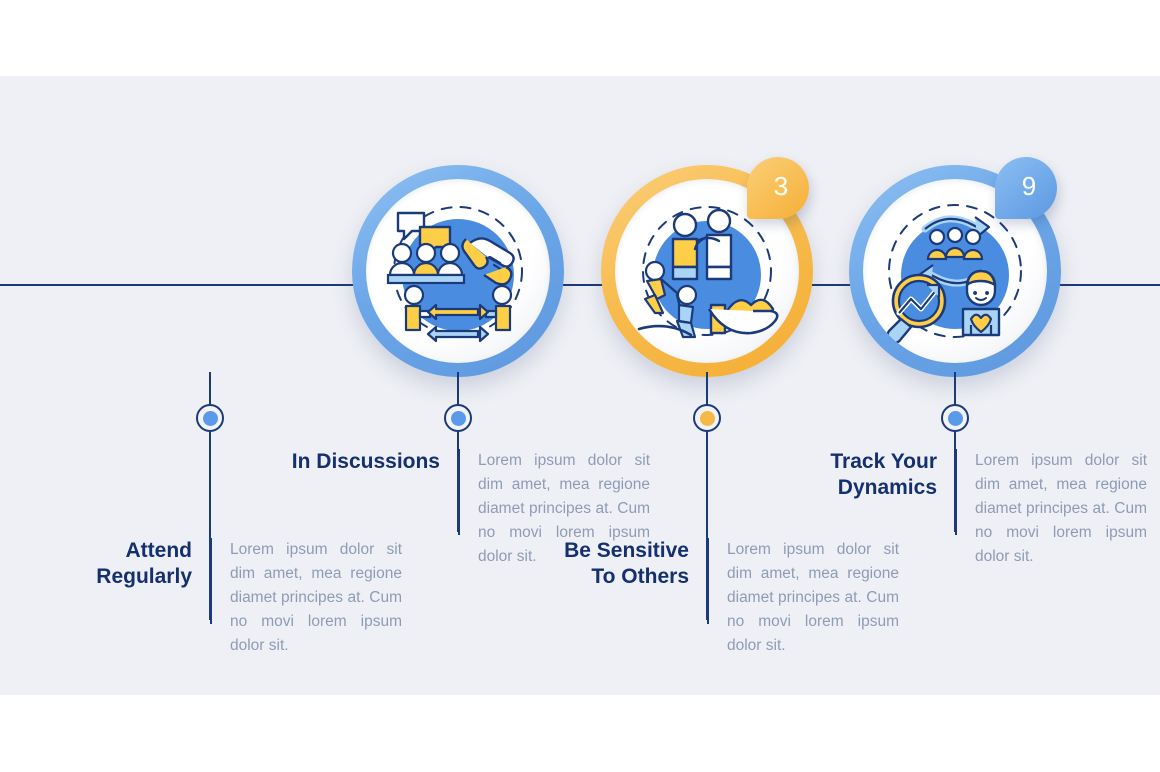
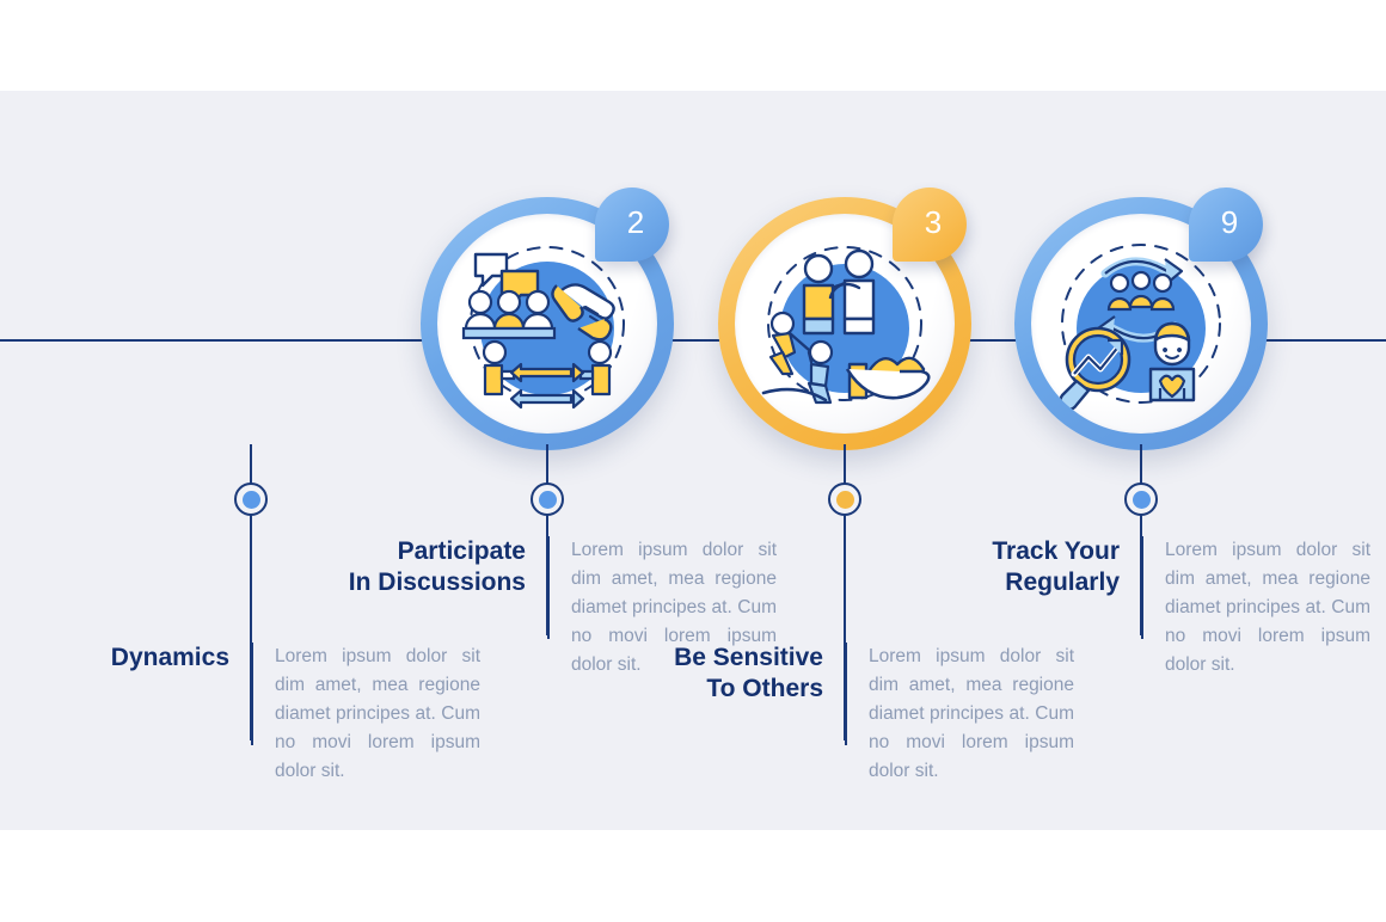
+ 2
  3
  9
- Attend
- Regularly
+ Dynamics
  Lorem ipsum dolor sit dim amet, mea regione diamet principes at. Cum no movi lorem ipsum dolor sit.
+ Participate
  In Discussions
  Lorem ipsum dolor sit dim amet, mea regione diamet principes at. Cum no movi lorem ipsum dolor sit.
  Be Sensitive
  To Others
  Lorem ipsum dolor sit dim amet, mea regione diamet principes at. Cum no movi lorem ipsum dolor sit.
  Track Your
- Dynamics
+ Regularly
  Lorem ipsum dolor sit dim amet, mea regione diamet principes at. Cum no movi lorem ipsum dolor sit.
